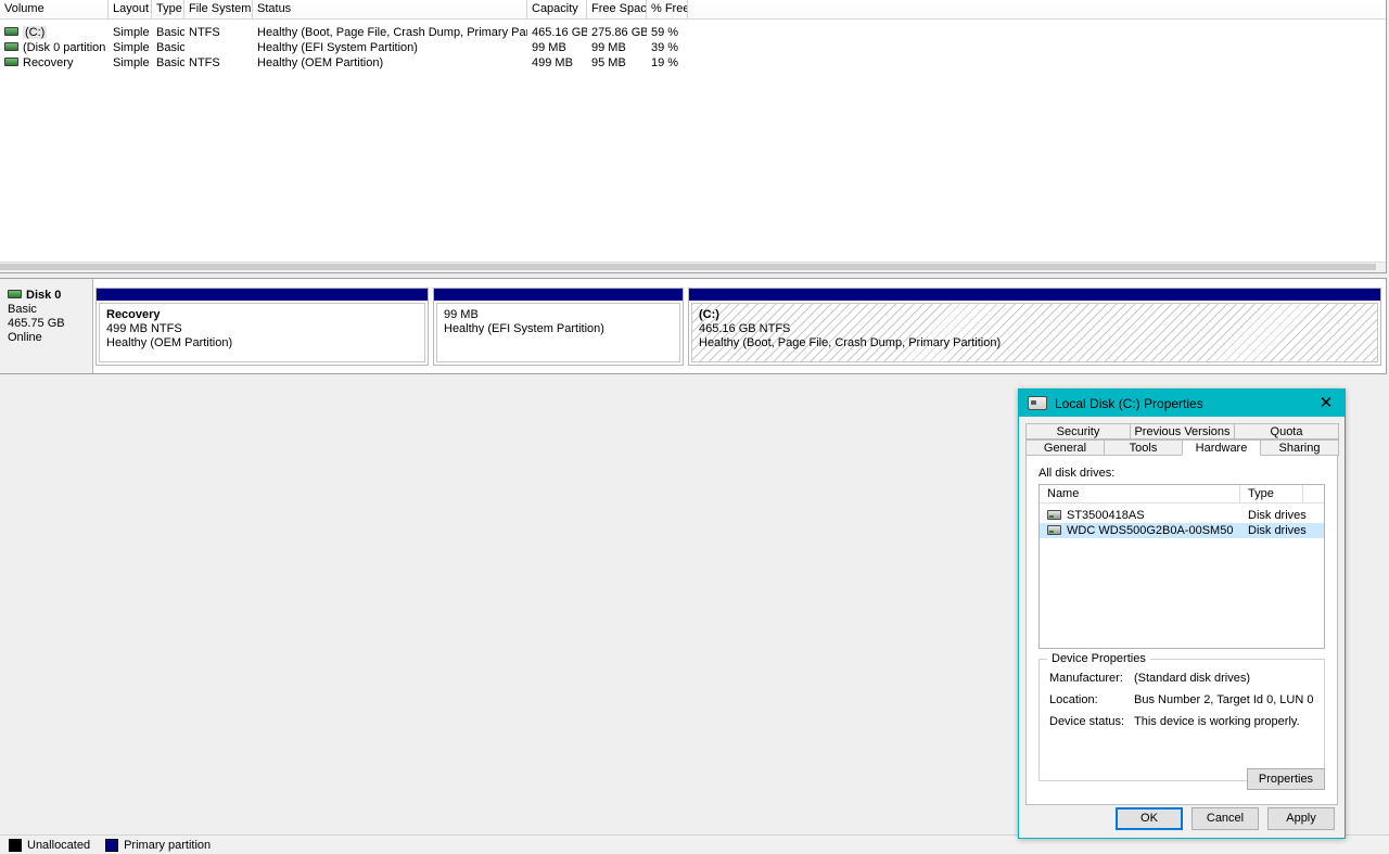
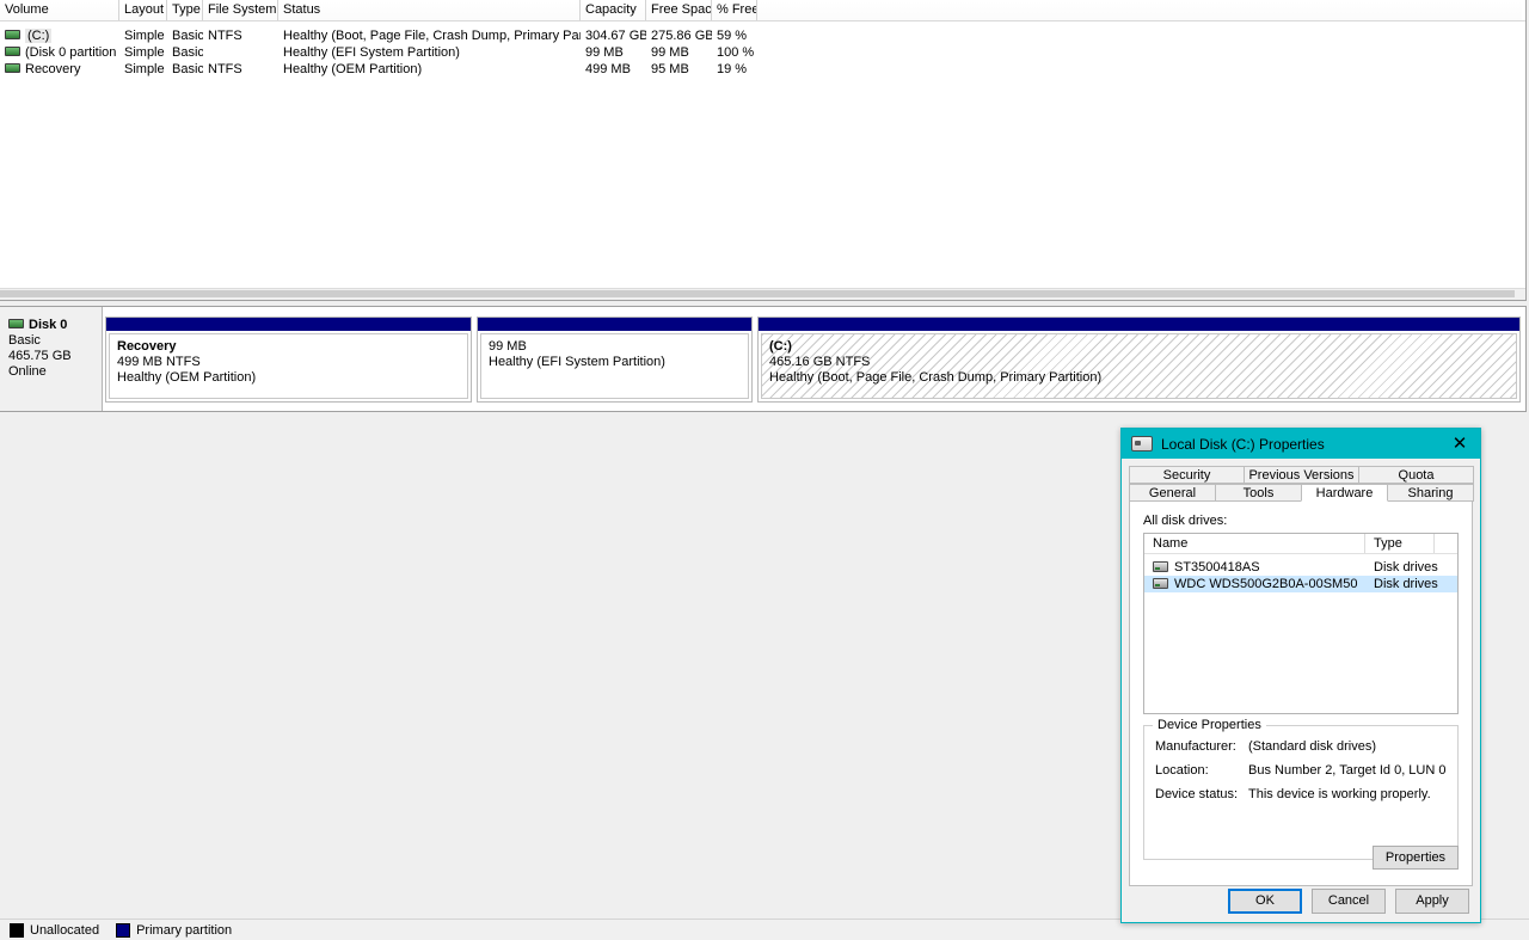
  Volume
  Layout
  Type
  File System
  Status
  Capacity
  Free Spac
  % Free
  (C:)
  Simple
  Basic
  NTFS
  Healthy (Boot, Page File, Crash Dump, Primary Pa
- 465.16 GB
+ 304.67 GB
  275.86 GB
  59 %
  (Disk 0 partition
  Simple
  Basic
  Healthy (EFI System Partition)
  99 MB
  99 MB
- 39 %
+ 100 %
  Recovery
  Simple
  Basic
  NTFS
  Healthy (OEM Partition)
  499 MB
  95 MB
  19 %
  Disk 0
  Basic
  465.75 GB
  Online
  Recovery
  499 MB NTFS
  Healthy (OEM Partition)
  99 MB
  Healthy (EFI System Partition)
  (C:)
  465.16 GB NTFS
  Healthy (Boot, Page File, Crash Dump, Primary Partition)
  Unallocated
  Primary partition
  Local Disk (C:) Properties
  ✕
  Security
  Previous Versions
  Quota
  General
  Tools
  Hardware
  Sharing
  All disk drives:
  Name
  Type
  ST3500418AS
  Disk drives
  WDC WDS500G2B0A-00SM50
  Disk drives
  Device Properties
  Manufacturer:
  (Standard disk drives)
  Location:
  Bus Number 2, Target Id 0, LUN 0
  Device status:
  This device is working properly.
  Properties
  OK
  Cancel
  Apply
